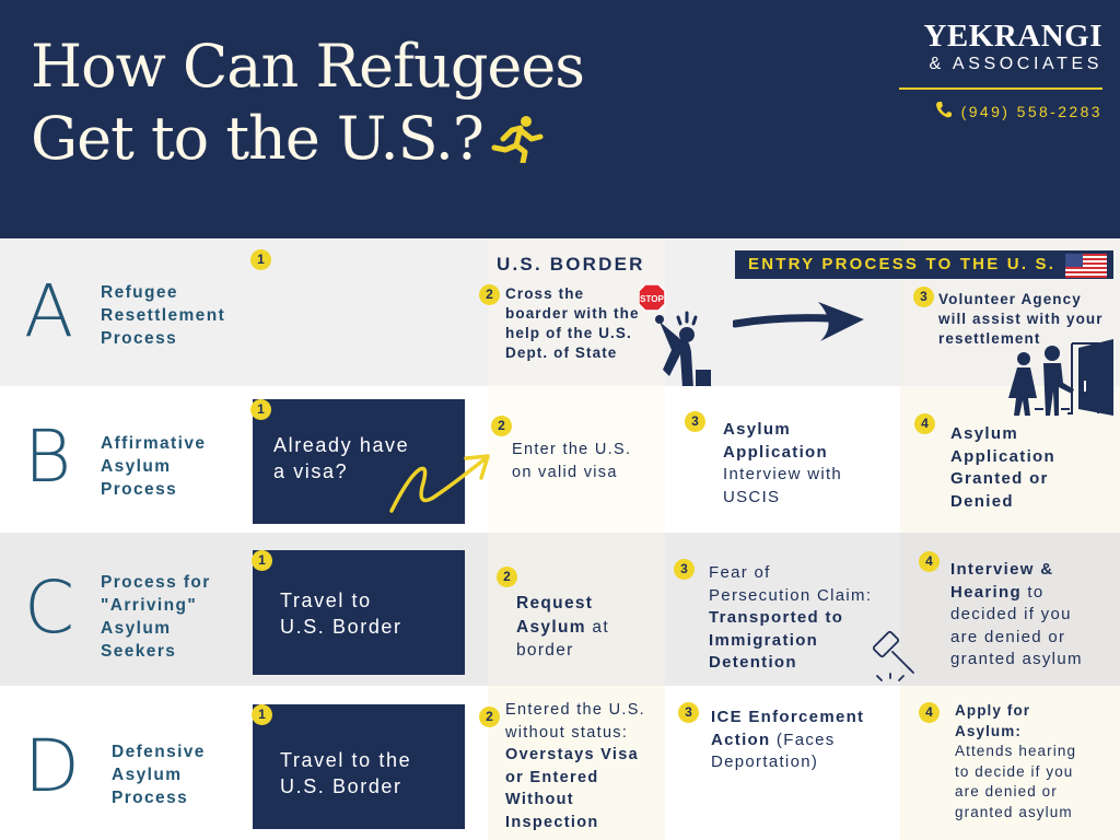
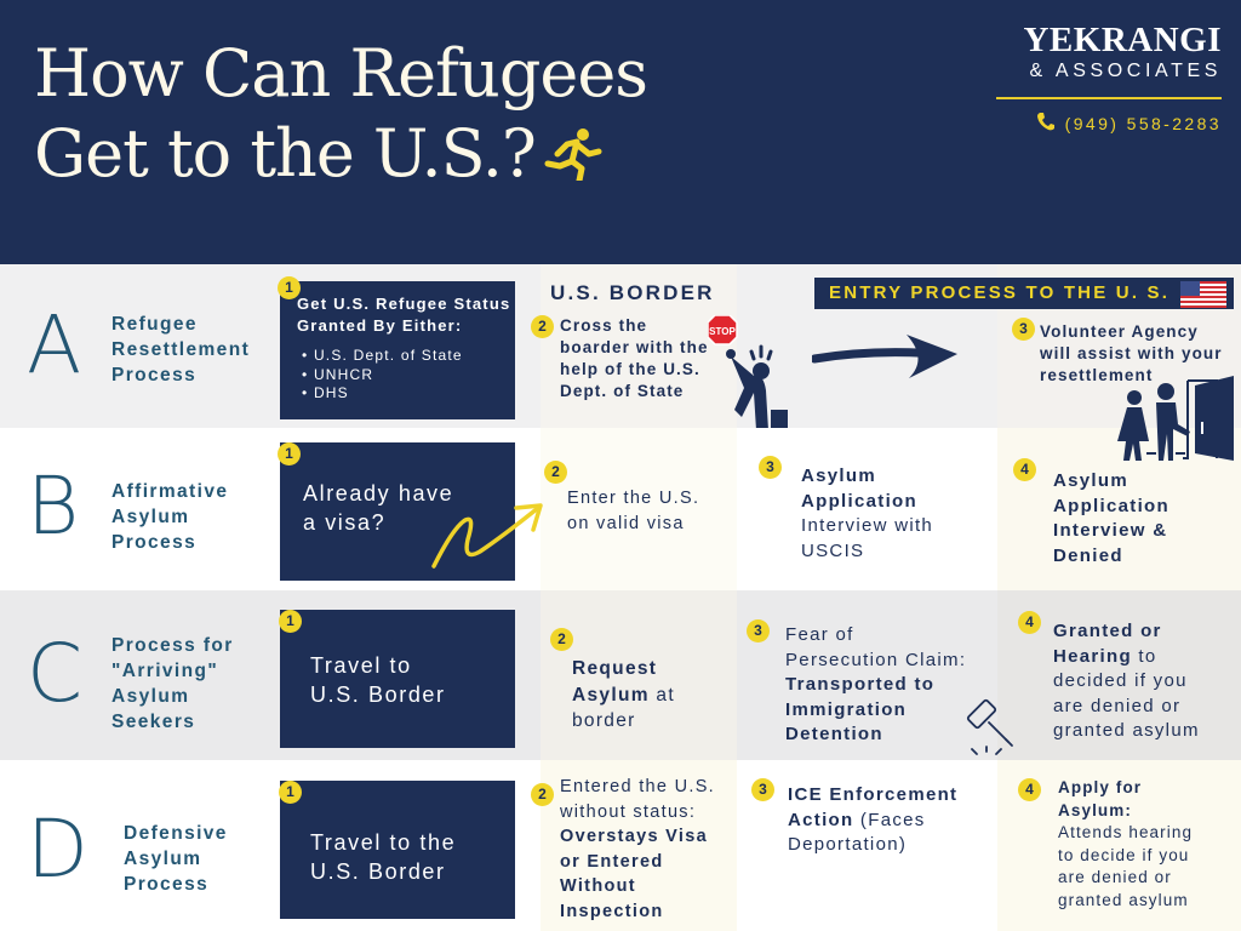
  How Can Refugees
  Get to the U.S.?
  YEKRANGI
  & ASSOCIATES
  (949) 558-2283
  A
  Refugee
  Resettlement
  Process
+ Get U.S. Refugee Status
+ Granted By Either:
+ • U.S. Dept. of State
+ • UNHCR
+ • DHS
  1
  U.S. BORDER
  2
  Cross the
  boarder with the
  help of the U.S.
  Dept. of State
  STOP
  ENTRY PROCESS TO THE U. S.
  3
  Volunteer Agency
  will assist with your
  resettlement
  B
  Affirmative
  Asylum
  Process
  Already have
  a visa?
  1
  2
  Enter the U.S.
  on valid visa
  3
  Asylum
  Application
  Interview with
  USCIS
  4
  Asylum
  Application
- Granted or
+ Interview &
  Denied
  C
  Process for
  "Arriving"
  Asylum
  Seekers
  Travel to
  U.S. Border
  1
  2
  Request
  Asylum at
  border
  3
  Fear of
  Persecution Claim:
  Transported to
  Immigration
  Detention
  4
- Interview &
+ Granted or
  Hearing to
  decided if you
  are denied or
  granted asylum
  D
  Defensive
  Asylum
  Process
  Travel to the
  U.S. Border
  1
  2
  Entered the U.S.
  without status:
  Overstays Visa
  or Entered
  Without
  Inspection
  3
  ICE Enforcement
  Action (Faces
  Deportation)
  4
  Apply for
  Asylum:
  Attends hearing
  to decide if you
  are denied or
  granted asylum
